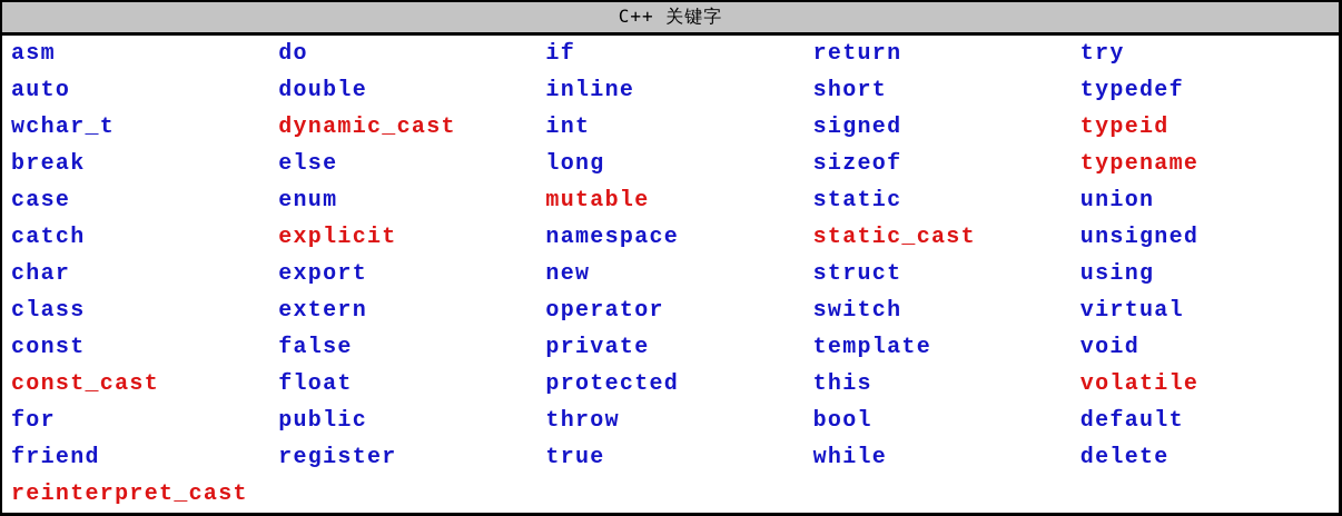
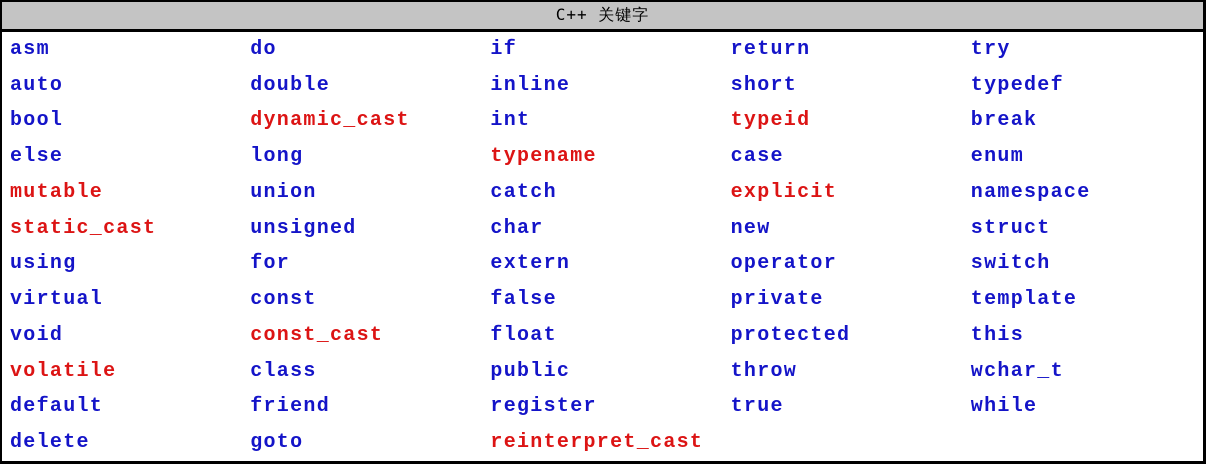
  C++ 关键字
  asm
  do
  if
  return
  try
  auto
  double
  inline
  short
  typedef
- wchar_t
+ bool
  dynamic_cast
  int
- signed
  typeid
  break
  else
  long
- sizeof
  typename
  case
  enum
  mutable
- static
  union
  catch
  explicit
  namespace
  static_cast
  unsigned
  char
- export
  new
  struct
  using
- class
+ for
  extern
  operator
  switch
  virtual
  const
  false
  private
  template
  void
  const_cast
  float
  protected
  this
  volatile
- for
+ class
  public
  throw
- bool
+ wchar_t
  default
  friend
  register
  true
  while
  delete
+ goto
  reinterpret_cast
